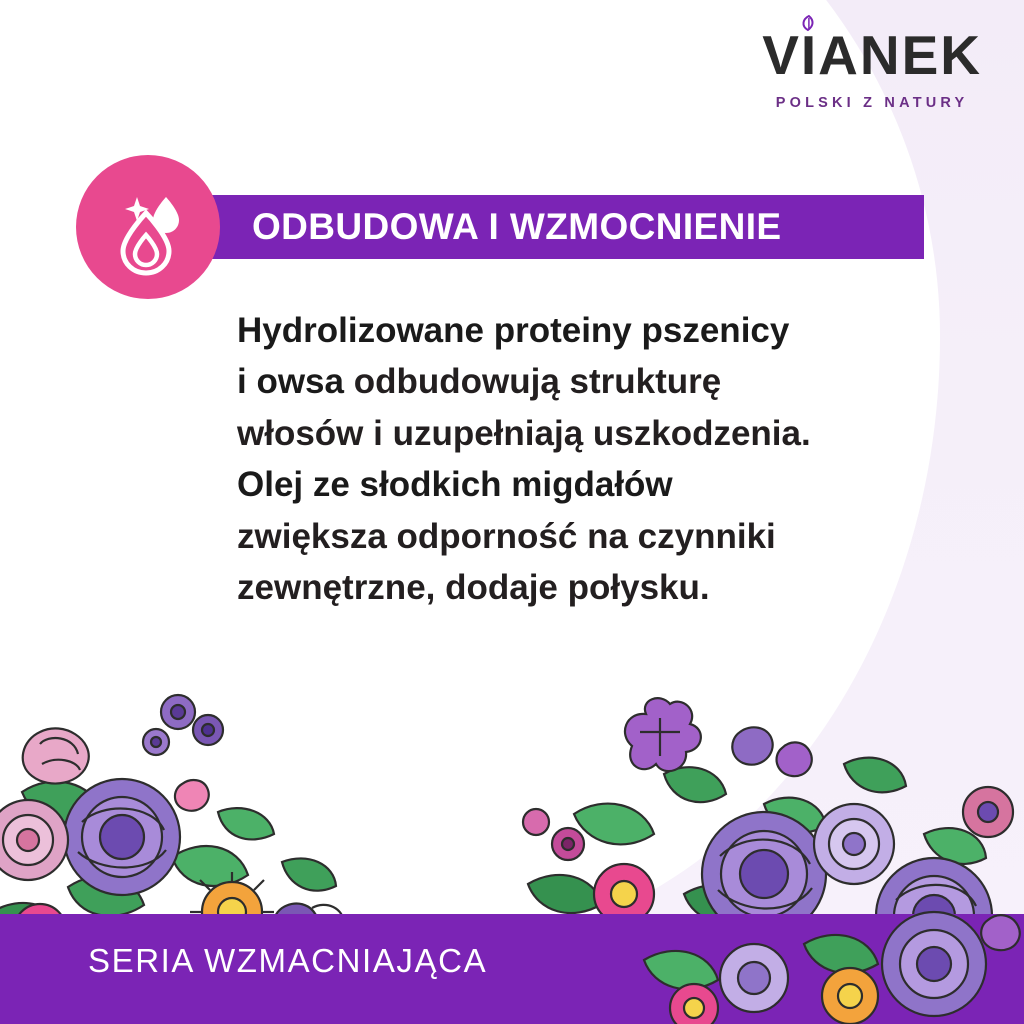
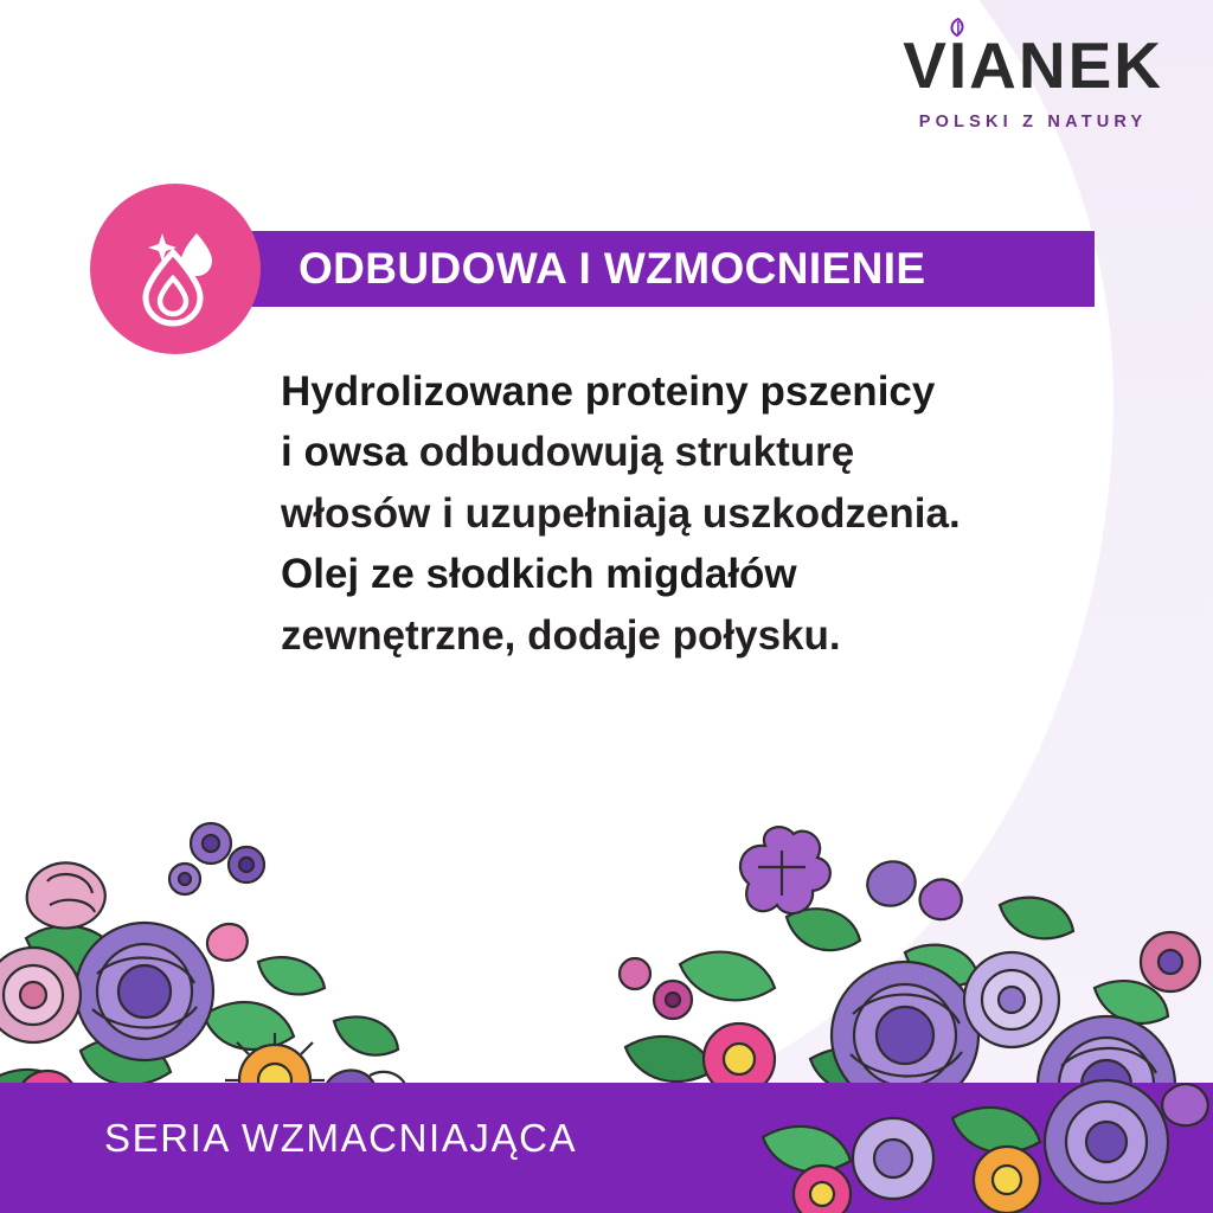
  V
  I
  ANEK
  POLSKI Z NATURY
  ODBUDOWA I WZMOCNIENIE
  Hydrolizowane proteiny pszenicy
  i owsa odbudowują strukturę
  włosów i uzupełniają uszkodzenia.
  Olej ze słodkich migdałów
- zwiększa odporność na czynniki
  zewnętrzne, dodaje połysku.
  SERIA WZMACNIAJĄCA
